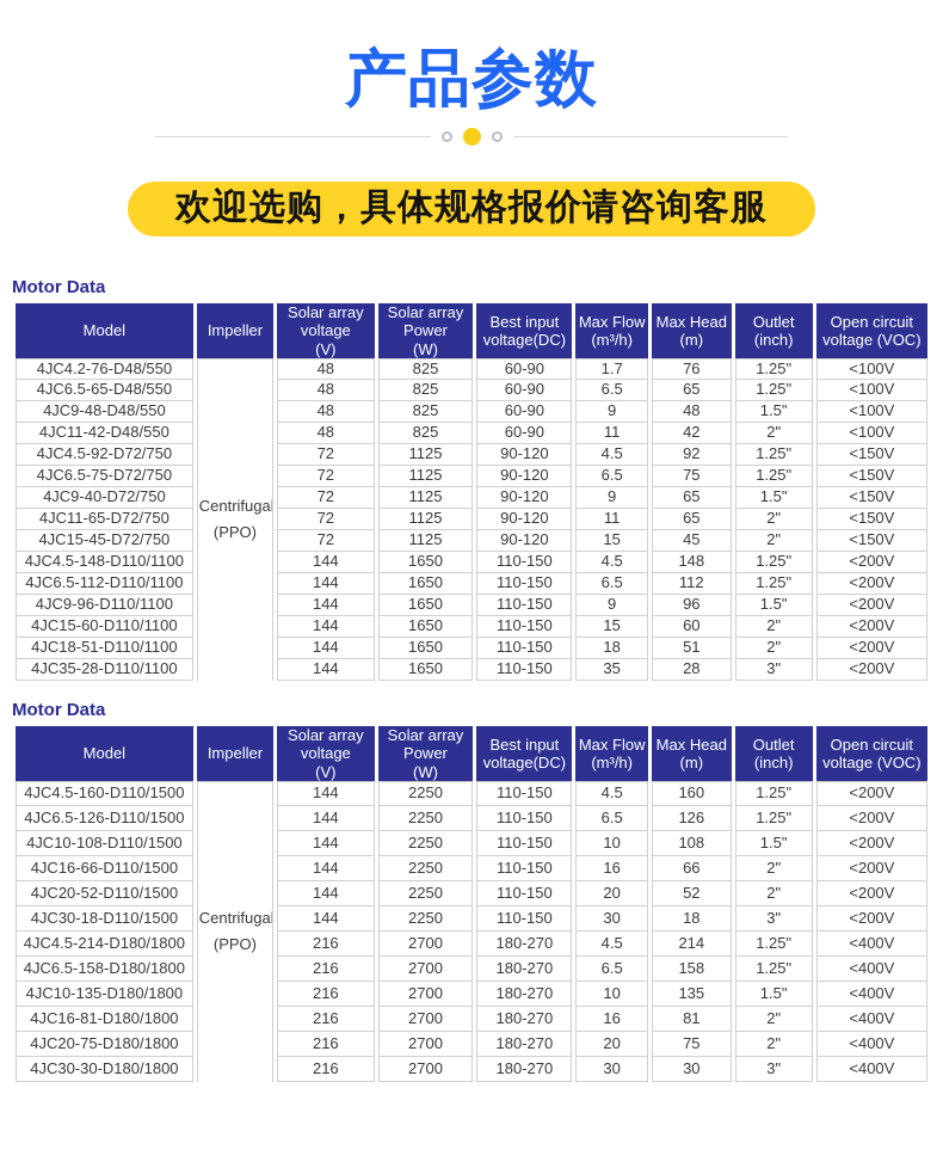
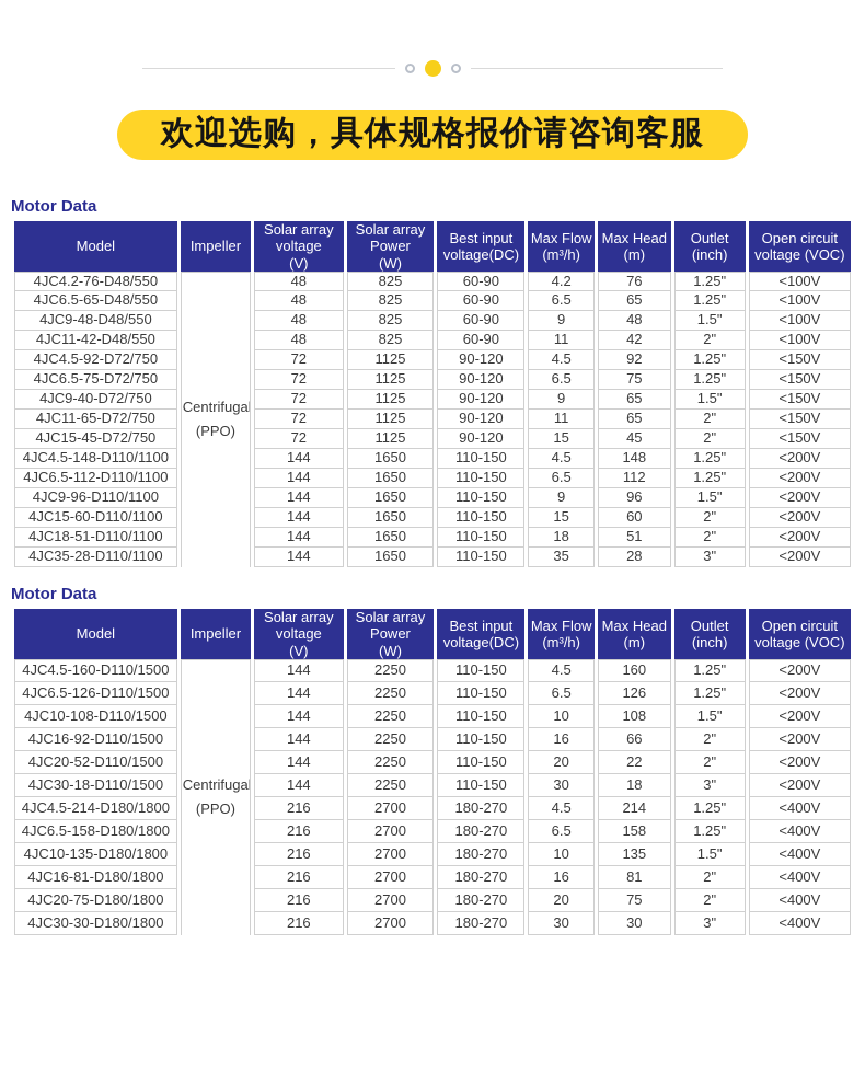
- 产品参数
  欢迎选购，具体规格报价请咨询客服
  Motor Data
  Model	Impeller	Solar array voltage (V)	Solar array Power (W)	Best input voltage(DC)	Max Flow (m³/h)	Max Head (m)	Outlet (inch)	Open circuit voltage (VOC)
- 4JC4.2-76-D48/550	Centrifugal (PPO)	48	825	60-90	1.7	76	1.25"	<100V
+ 4JC4.2-76-D48/550	Centrifugal (PPO)	48	825	60-90	4.2	76	1.25"	<100V
  4JC6.5-65-D48/550	48	825	60-90	6.5	65	1.25"	<100V
  4JC9-48-D48/550	48	825	60-90	9	48	1.5"	<100V
  4JC11-42-D48/550	48	825	60-90	11	42	2"	<100V
  4JC4.5-92-D72/750	72	1125	90-120	4.5	92	1.25"	<150V
  4JC6.5-75-D72/750	72	1125	90-120	6.5	75	1.25"	<150V
  4JC9-40-D72/750	72	1125	90-120	9	65	1.5"	<150V
  4JC11-65-D72/750	72	1125	90-120	11	65	2"	<150V
  4JC15-45-D72/750	72	1125	90-120	15	45	2"	<150V
  4JC4.5-148-D110/1100	144	1650	110-150	4.5	148	1.25"	<200V
  4JC6.5-112-D110/1100	144	1650	110-150	6.5	112	1.25"	<200V
  4JC9-96-D110/1100	144	1650	110-150	9	96	1.5"	<200V
  4JC15-60-D110/1100	144	1650	110-150	15	60	2"	<200V
  4JC18-51-D110/1100	144	1650	110-150	18	51	2"	<200V
  4JC35-28-D110/1100	144	1650	110-150	35	28	3"	<200V
  Motor Data
  Model	Impeller	Solar array voltage (V)	Solar array Power (W)	Best input voltage(DC)	Max Flow (m³/h)	Max Head (m)	Outlet (inch)	Open circuit voltage (VOC)
  4JC4.5-160-D110/1500	Centrifugal (PPO)	144	2250	110-150	4.5	160	1.25"	<200V
  4JC6.5-126-D110/1500	144	2250	110-150	6.5	126	1.25"	<200V
  4JC10-108-D110/1500	144	2250	110-150	10	108	1.5"	<200V
- 4JC16-66-D110/1500	144	2250	110-150	16	66	2"	<200V
+ 4JC16-92-D110/1500	144	2250	110-150	16	66	2"	<200V
- 4JC20-52-D110/1500	144	2250	110-150	20	52	2"	<200V
+ 4JC20-52-D110/1500	144	2250	110-150	20	22	2"	<200V
  4JC30-18-D110/1500	144	2250	110-150	30	18	3"	<200V
  4JC4.5-214-D180/1800	216	2700	180-270	4.5	214	1.25"	<400V
  4JC6.5-158-D180/1800	216	2700	180-270	6.5	158	1.25"	<400V
  4JC10-135-D180/1800	216	2700	180-270	10	135	1.5"	<400V
  4JC16-81-D180/1800	216	2700	180-270	16	81	2"	<400V
  4JC20-75-D180/1800	216	2700	180-270	20	75	2"	<400V
  4JC30-30-D180/1800	216	2700	180-270	30	30	3"	<400V
